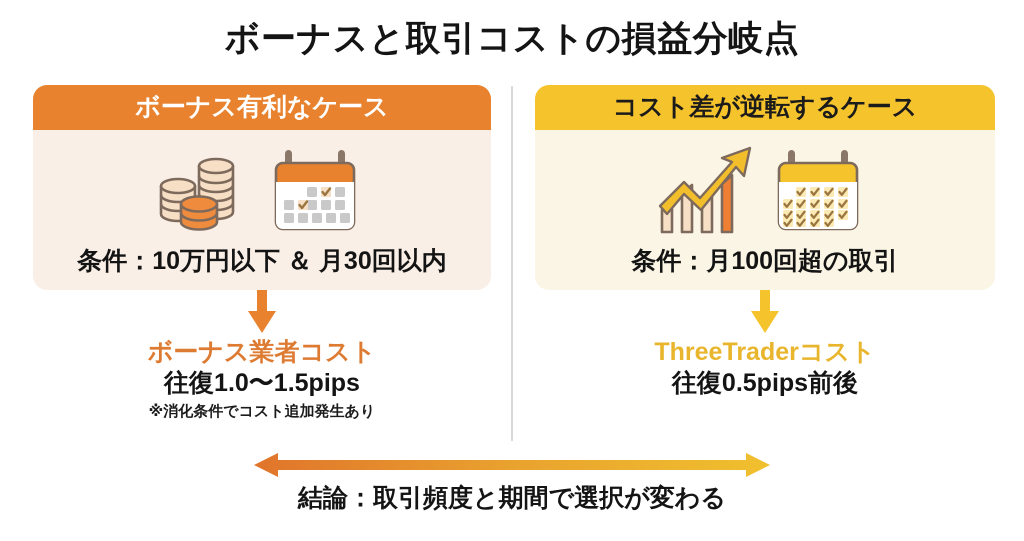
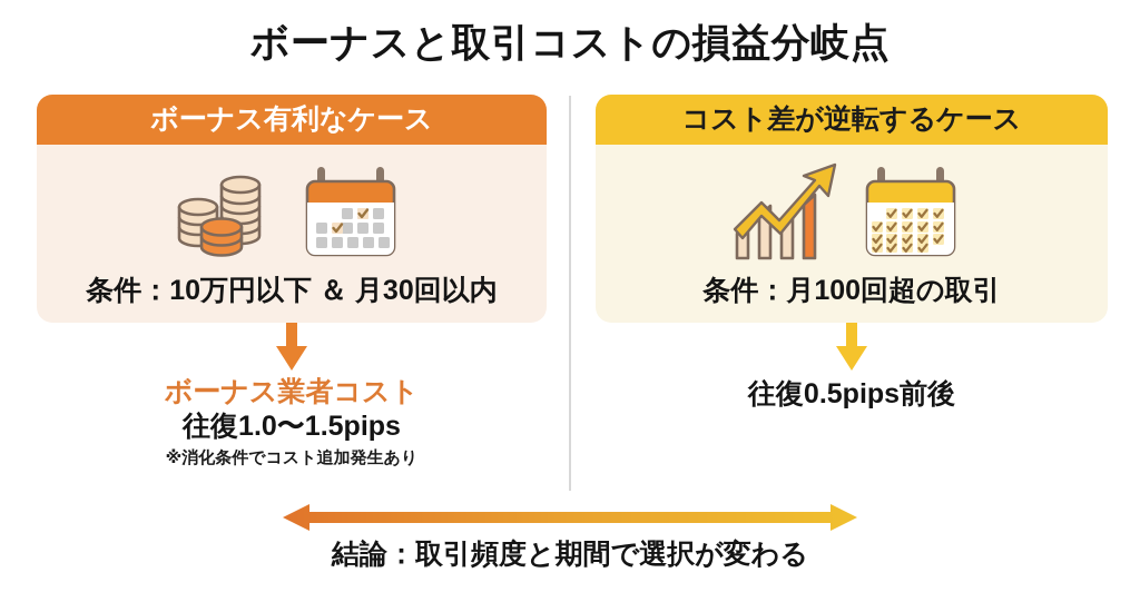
  ボーナスと取引コストの損益分岐点
  ボーナス有利なケース
  条件：10万円以下 ＆ 月30回以内
  ボーナス業者コスト
  往復1.0〜1.5pips
  ※消化条件でコスト追加発生あり
  コスト差が逆転するケース
  条件：月100回超の取引
- ThreeTraderコスト
  往復0.5pips前後
  結論：取引頻度と期間で選択が変わる
